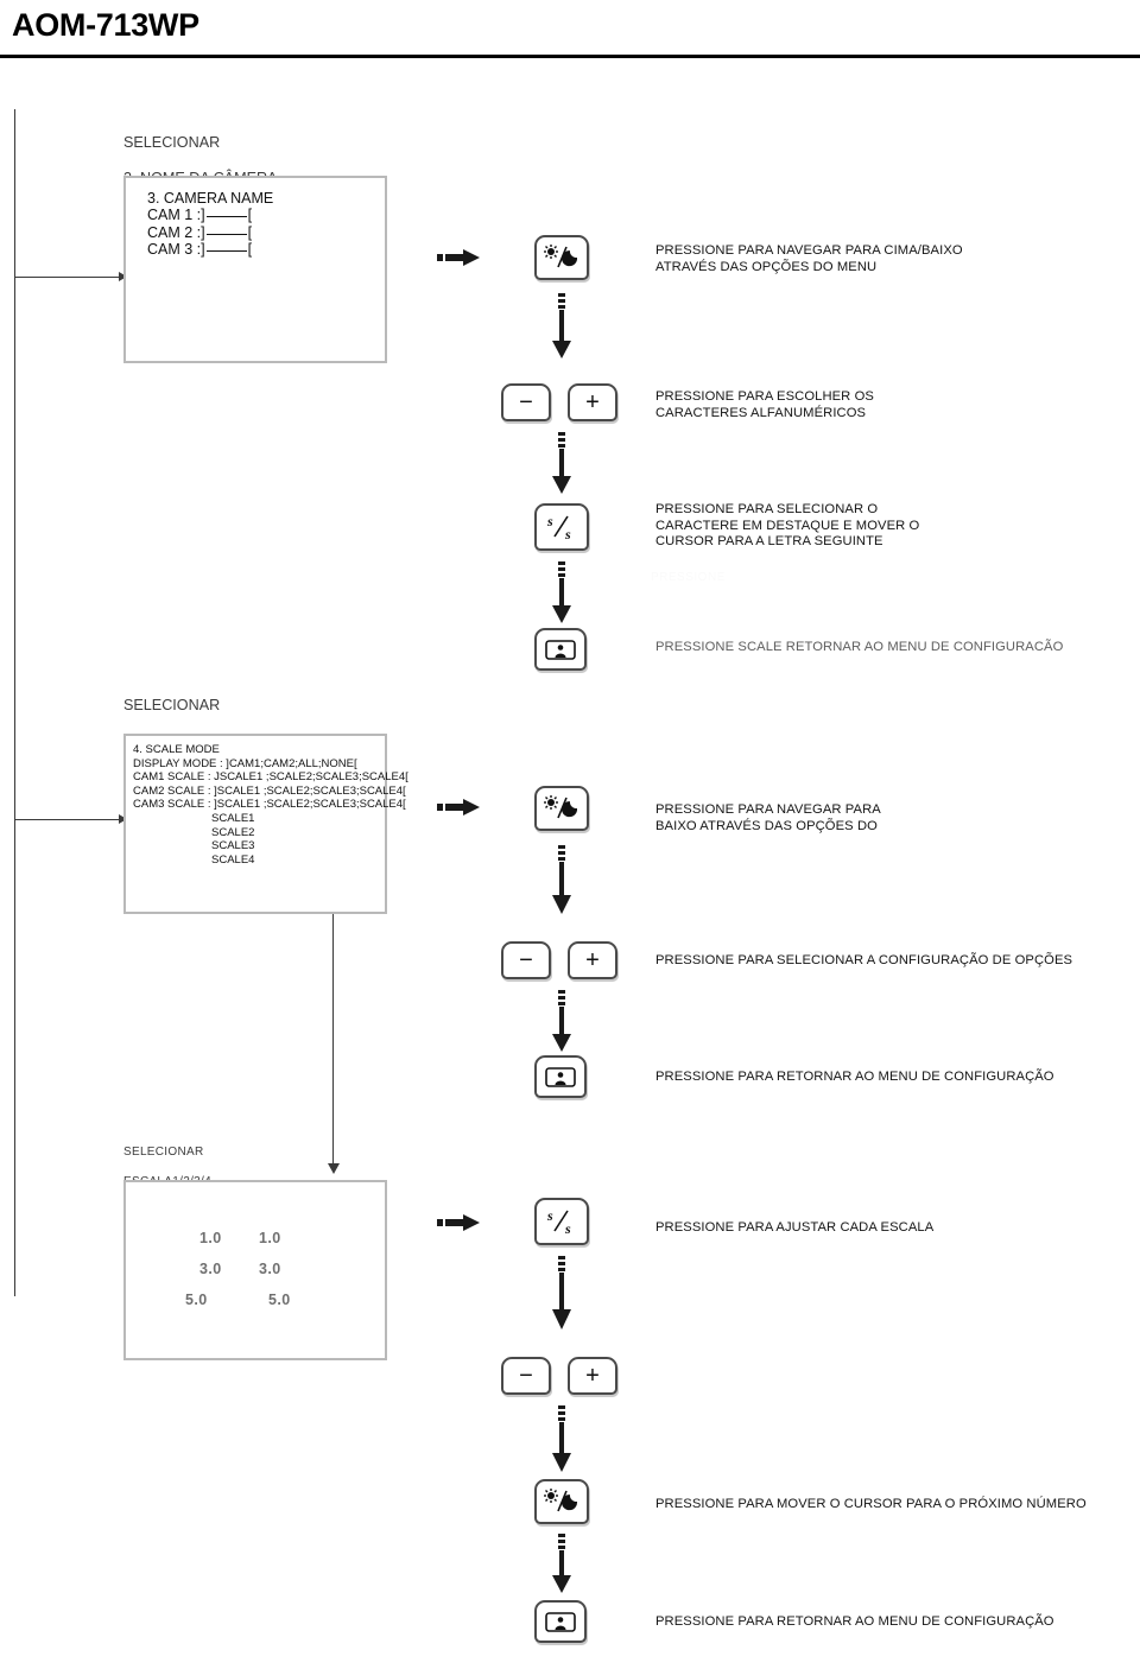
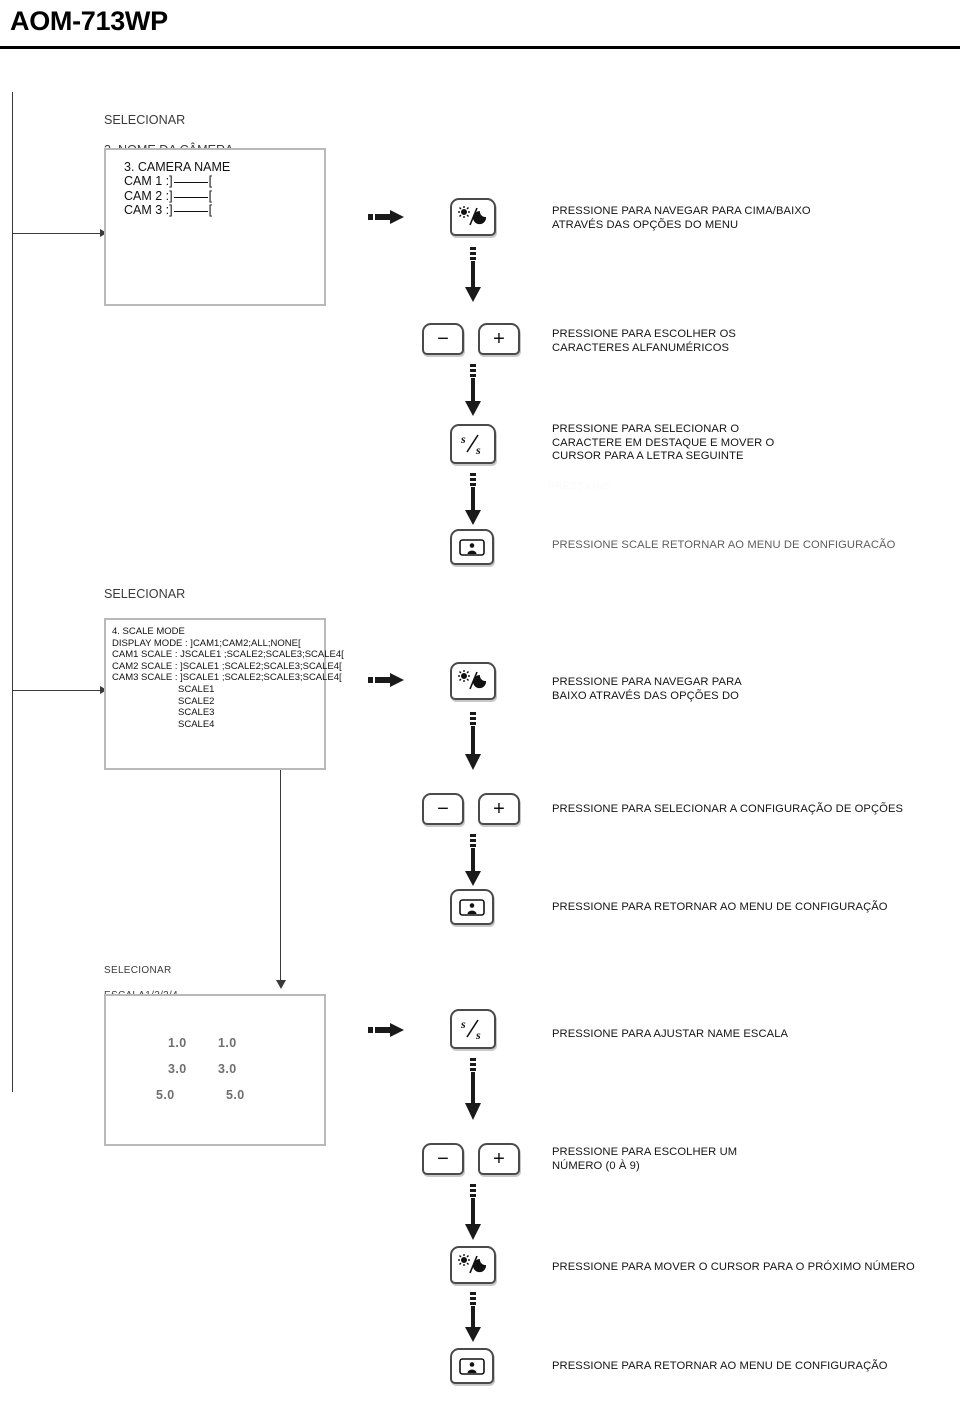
  AOM-713WP
  SELECIONAR
  3. CAMERA NAME
  CAM 1 :] [
  CAM 2 :] [
  CAM 3 :] [
  PRESSIONE PARA NAVEGAR PARA CIMA/BAIXO
  ATRAVÉS DAS OPÇÕES DO MENU
  −
  +
  PRESSIONE PARA ESCOLHER OS
  CARACTERES ALFANUMÉRICOS
  s
  s
  PRESSIONE PARA SELECIONAR O
  CARACTERE EM DESTAQUE E MOVER O
  CURSOR PARA A LETRA SEGUINTE
  PRESSIONE SCALE RETORNAR AO MENU DE CONFIGURACÃO
  SELECIONAR
  4. SCALE MODE
  DISPLAY MODE : ]CAM1;CAM2;ALL;NONE[
  CAM1 SCALE : JSCALE1 ;SCALE2;SCALE3;SCALE4[
  CAM2 SCALE : ]SCALE1 ;SCALE2;SCALE3;SCALE4[
  CAM3 SCALE : ]SCALE1 ;SCALE2;SCALE3;SCALE4[
  SCALE1
  SCALE2
  SCALE3
  SCALE4
  PRESSIONE PARA NAVEGAR PARA
  BAIXO ATRAVÉS DAS OPÇÕES DO
  −
  +
  PRESSIONE PARA SELECIONAR A CONFIGURAÇÃO DE OPÇÕES
  PRESSIONE PARA RETORNAR AO MENU DE CONFIGURAÇÃO
  SELECIONAR
  1.0
  3.0
  5.0
  1.0
  3.0
  5.0
  s
  s
- PRESSIONE PARA AJUSTAR CADA ESCALA
+ PRESSIONE PARA AJUSTAR NAME ESCALA
  −
  +
+ PRESSIONE PARA ESCOLHER UM
+ NÚMERO (0 À 9)
  PRESSIONE PARA MOVER O CURSOR PARA O PRÓXIMO NÚMERO
  PRESSIONE PARA RETORNAR AO MENU DE CONFIGURAÇÃO
